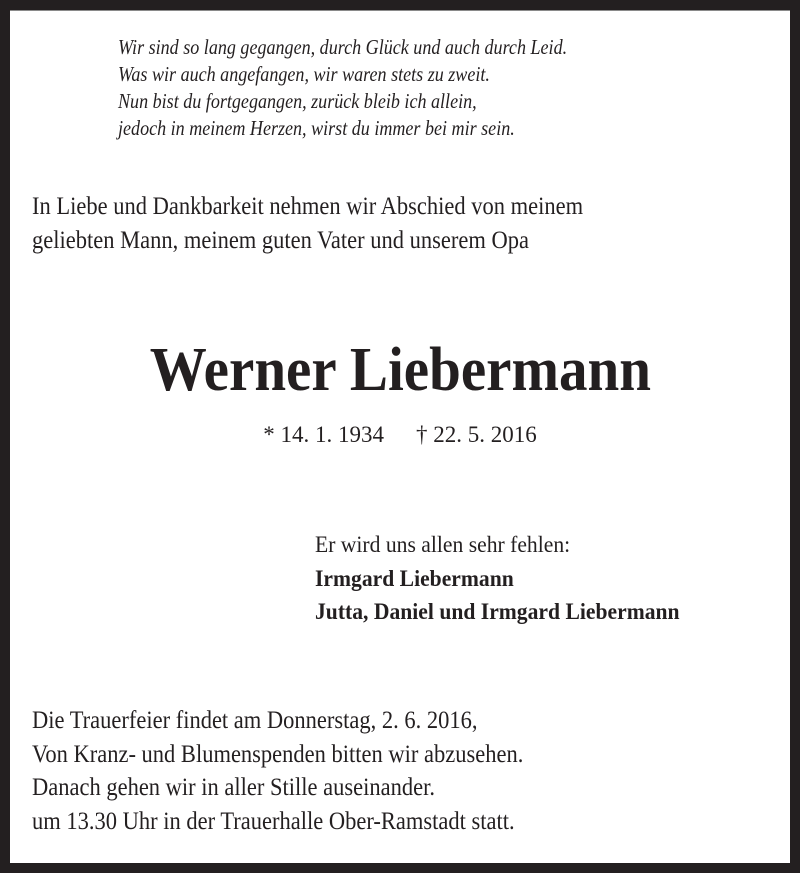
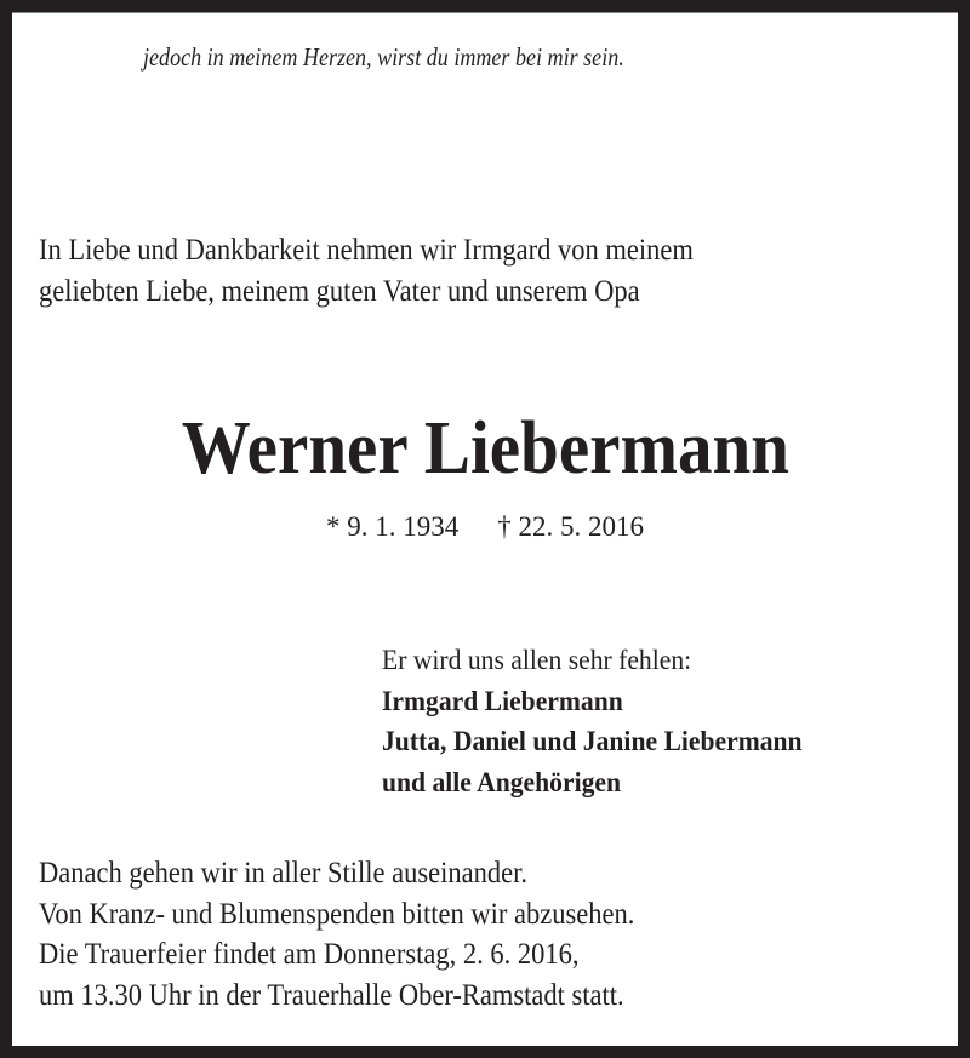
- Wir sind so lang gegangen, durch Glück und auch durch Leid.
- Was wir auch angefangen, wir waren stets zu zweit.
- Nun bist du fortgegangen, zurück bleib ich allein,
  jedoch in meinem Herzen, wirst du immer bei mir sein.
- In Liebe und Dankbarkeit nehmen wir Abschied von meinem
+ In Liebe und Dankbarkeit nehmen wir Irmgard von meinem
- geliebten Mann, meinem guten Vater und unserem Opa
+ geliebten Liebe, meinem guten Vater und unserem Opa
  Werner Liebermann
- * 14. 1. 1934 † 22. 5. 2016
+ * 9. 1. 1934 † 22. 5. 2016
  Er wird uns allen sehr fehlen:
  Irmgard Liebermann
- Jutta, Daniel und Irmgard Liebermann
+ Jutta, Daniel und Janine Liebermann
+ und alle Angehörigen
- Die Trauerfeier findet am Donnerstag, 2. 6. 2016,
+ Danach gehen wir in aller Stille auseinander.
  Von Kranz- und Blumenspenden bitten wir abzusehen.
- Danach gehen wir in aller Stille auseinander.
+ Die Trauerfeier findet am Donnerstag, 2. 6. 2016,
  um 13.30 Uhr in der Trauerhalle Ober-Ramstadt statt.
